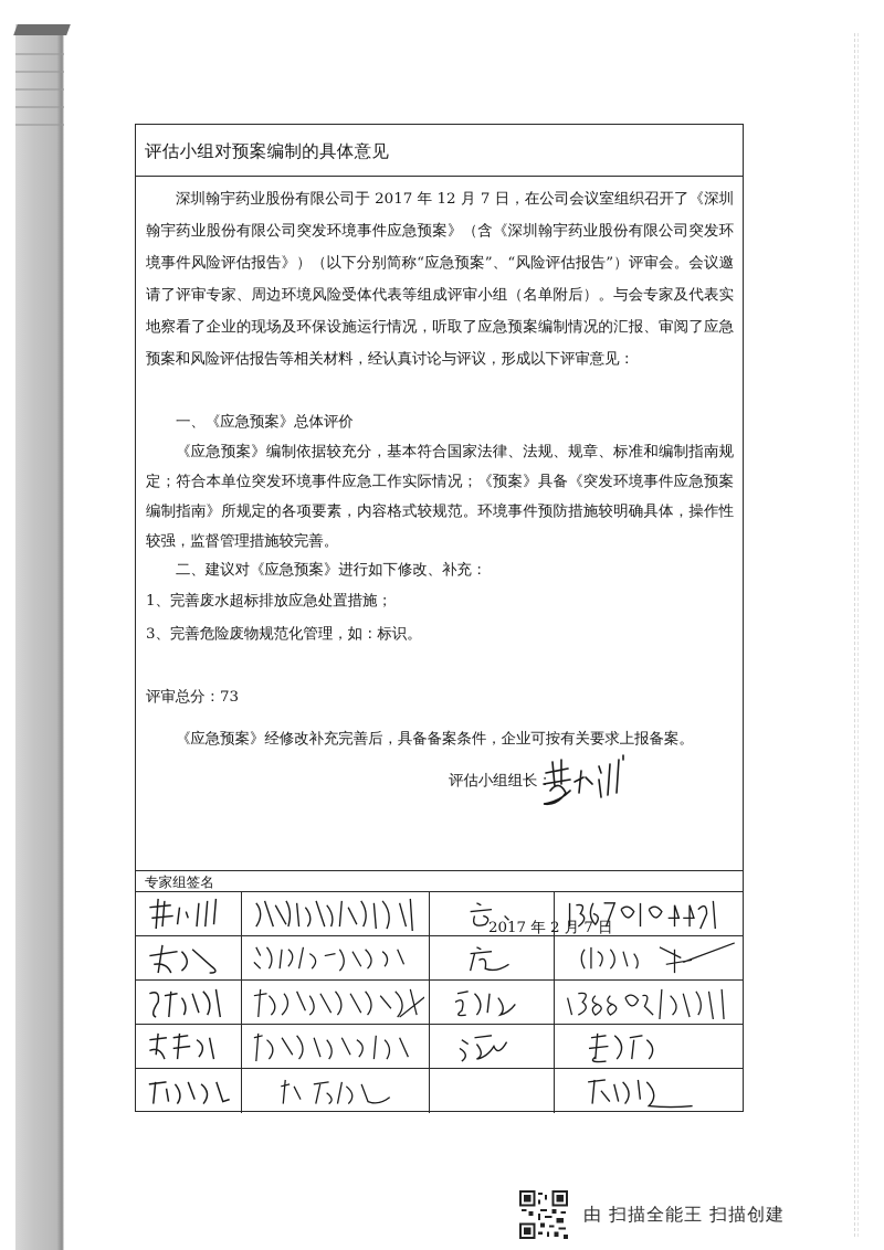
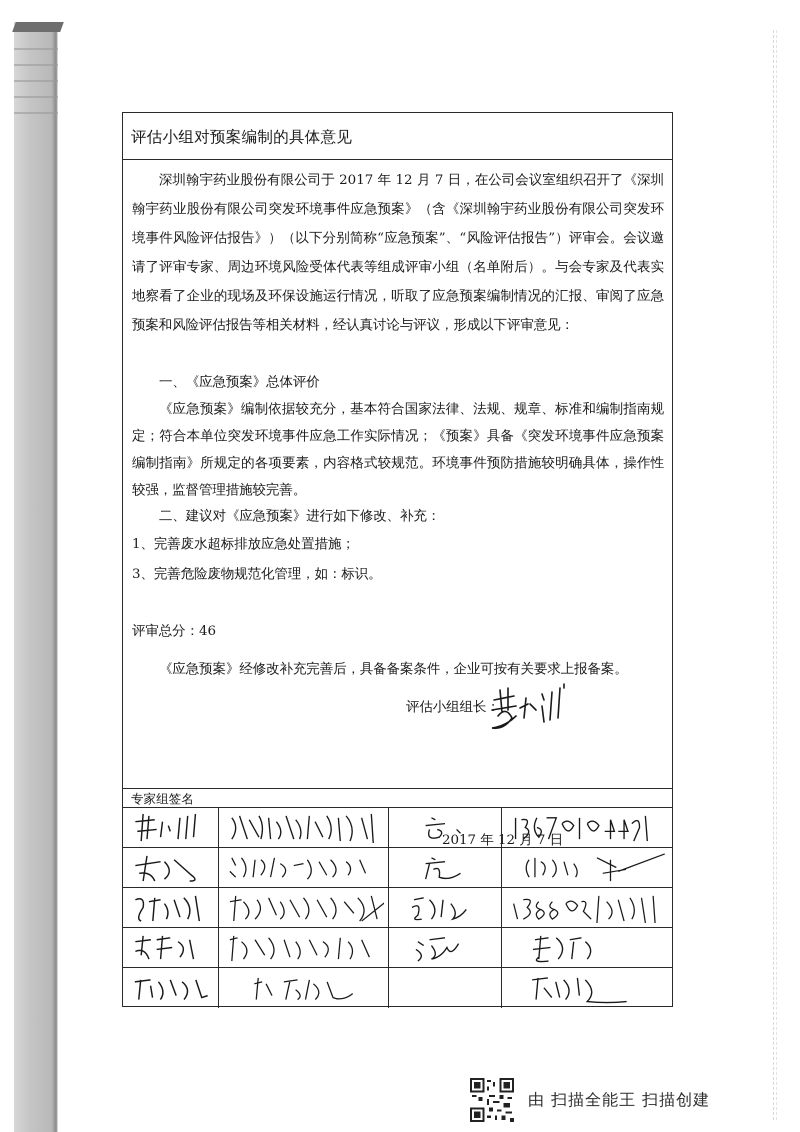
  评估小组对预案编制的具体意见
  深圳翰宇药业股份有限公司于 2017 年 12 月 7 日，在公司会议室组织召开了《深圳翰宇药业股份有限公司突发环境事件应急预案》（含《深圳翰宇药业股份有限公司突发环境事件风险评估报告》）（以下分别简称“应急预案”、“风险评估报告”）评审会。会议邀请了评审专家、周边环境风险受体代表等组成评审小组（名单附后）。与会专家及代表实地察看了企业的现场及环保设施运行情况，听取了应急预案编制情况的汇报、审阅了应急预案和风险评估报告等相关材料，经认真讨论与评议，形成以下评审意见：
  一、《应急预案》总体评价
  《应急预案》编制依据较充分，基本符合国家法律、法规、规章、标准和编制指南规定；符合本单位突发环境事件应急工作实际情况；《预案》具备《突发环境事件应急预案编制指南》所规定的各项要素，内容格式较规范。环境事件预防措施较明确具体，操作性较强，监督管理措施较完善。
  二、建议对《应急预案》进行如下修改、补充：
  1、完善废水超标排放应急处置措施；
  3、完善危险废物规范化管理，如：标识。
- 评审总分：73
+ 评审总分：46
  《应急预案》经修改补充完善后，具备备案条件，企业可按有关要求上报备案。
  评估小组组长：
- 2017 年 2 月 7 日
+ 2017 年 12 月 7 日
  专家组签名
  由 扫描全能王 扫描创建
